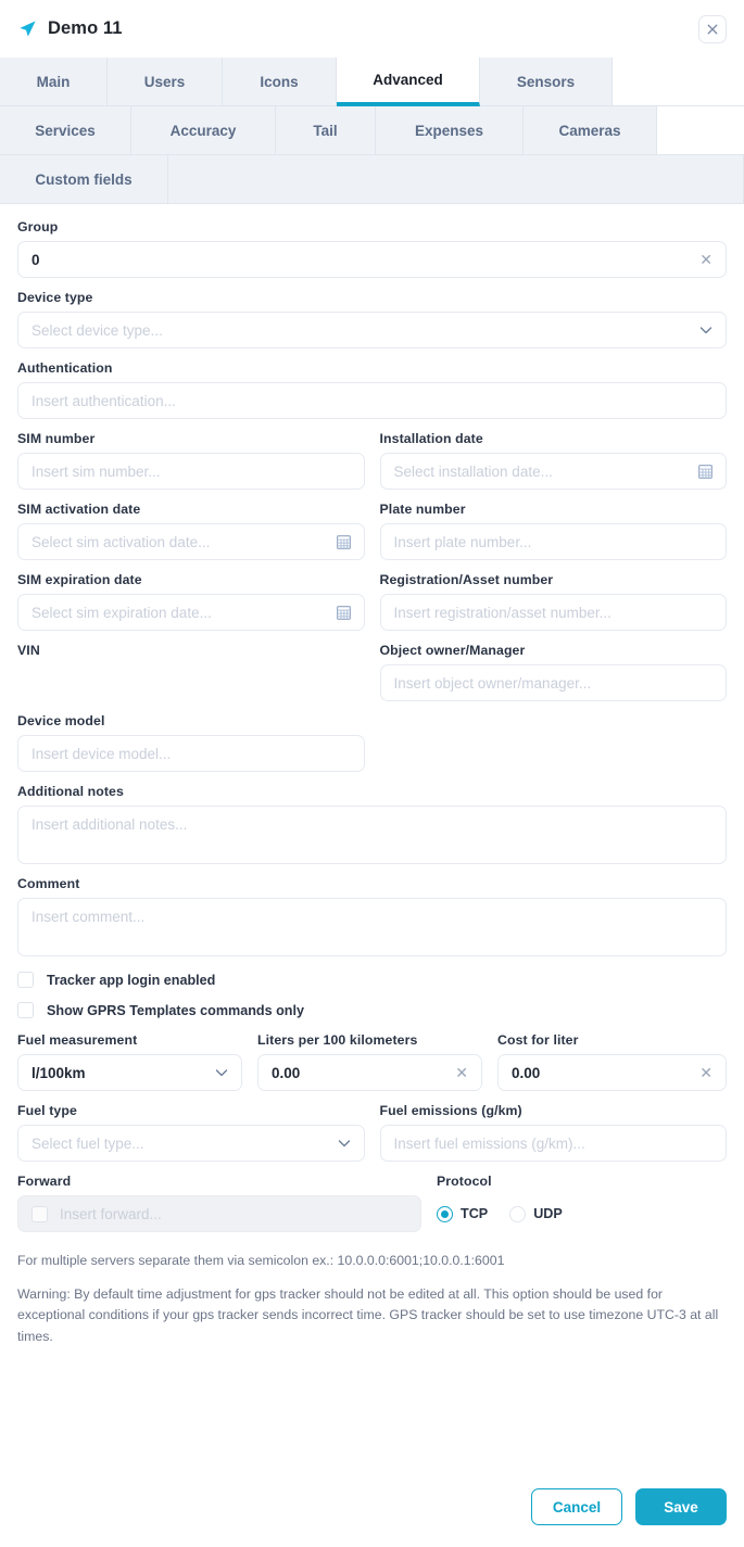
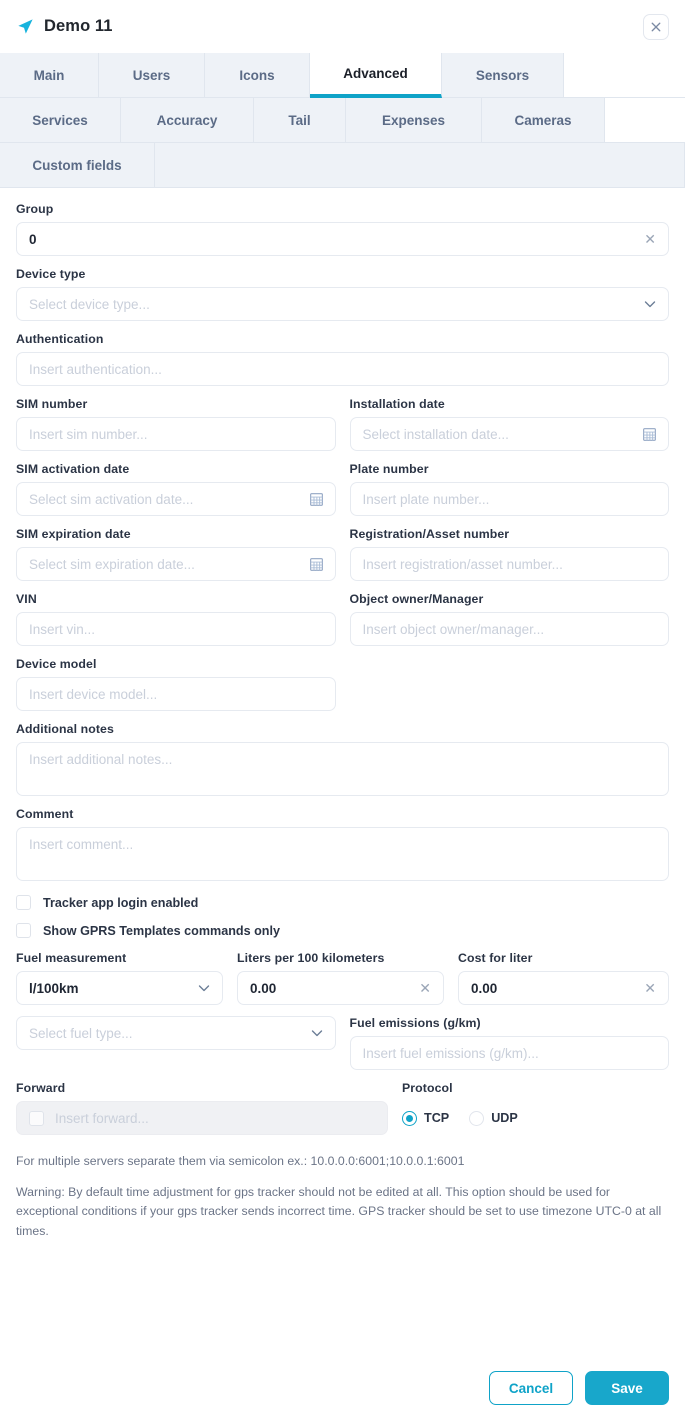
  Demo 11
  Main
  Users
  Icons
  Advanced
  Sensors
  Services
  Accuracy
  Tail
  Expenses
  Cameras
  Custom fields
  Group
  0
  ✕
  Device type
  Select device type...
  Authentication
  Insert authentication...
  SIM number
  Insert sim number...
  Installation date
  Select installation date...
  SIM activation date
  Select sim activation date...
  Plate number
  Insert plate number...
  SIM expiration date
  Select sim expiration date...
  Registration/Asset number
  Insert registration/asset number...
  VIN
+ Insert vin...
  Object owner/Manager
  Insert object owner/manager...
  Device model
  Insert device model...
  Additional notes
  Insert additional notes...
  Comment
  Insert comment...
  Tracker app login enabled
  Show GPRS Templates commands only
  Fuel measurement
  l/100km
  Liters per 100 kilometers
  0.00
  ✕
  Cost for liter
  0.00
  ✕
- Fuel type
  Select fuel type...
  Fuel emissions (g/km)
  Insert fuel emissions (g/km)...
  Forward
  Insert forward...
  Protocol
  TCP
  UDP
  For multiple servers separate them via semicolon ex.: 10.0.0.0:6001;10.0.0.1:6001
- Warning: By default time adjustment for gps tracker should not be edited at all. This option should be used for exceptional conditions if your gps tracker sends incorrect time. GPS tracker should be set to use timezone UTC-3 at all times.
+ Warning: By default time adjustment for gps tracker should not be edited at all. This option should be used for exceptional conditions if your gps tracker sends incorrect time. GPS tracker should be set to use timezone UTC-0 at all times.
  Cancel
  Save
